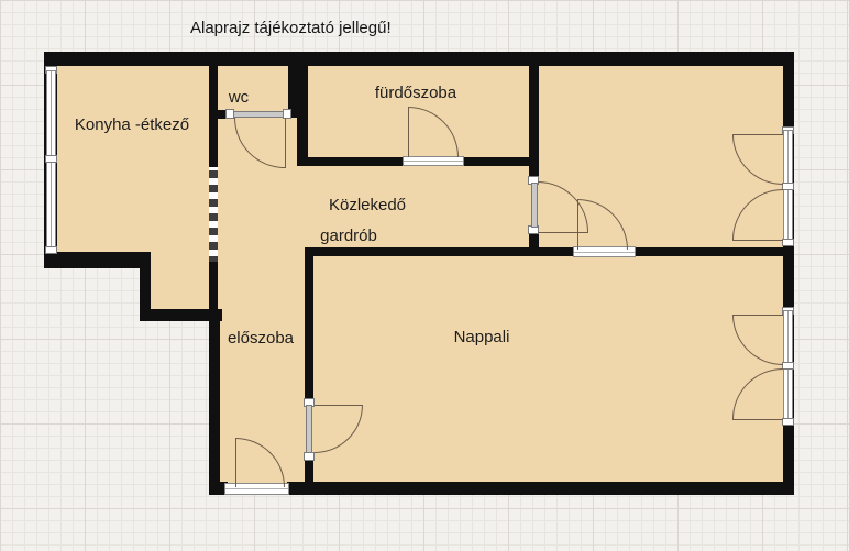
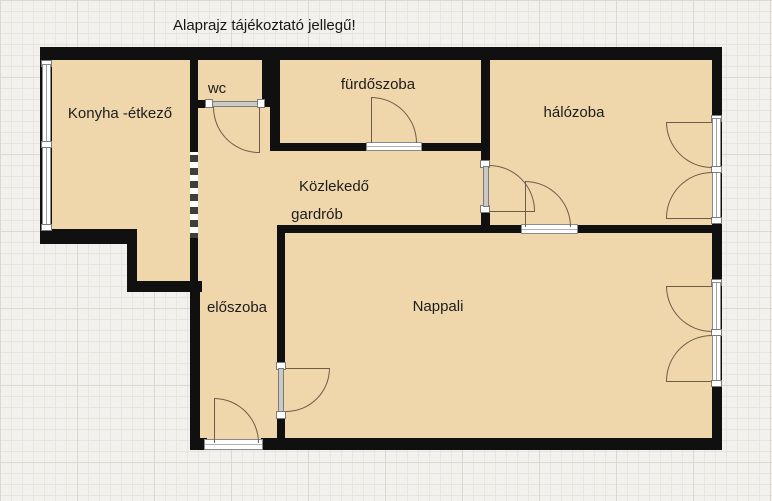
  Alaprajz tájékoztató jellegű!
  Konyha -étkező
  wc
  fürdőszoba
+ hálózoba
  Közlekedő
  gardrób
  előszoba
  Nappali
